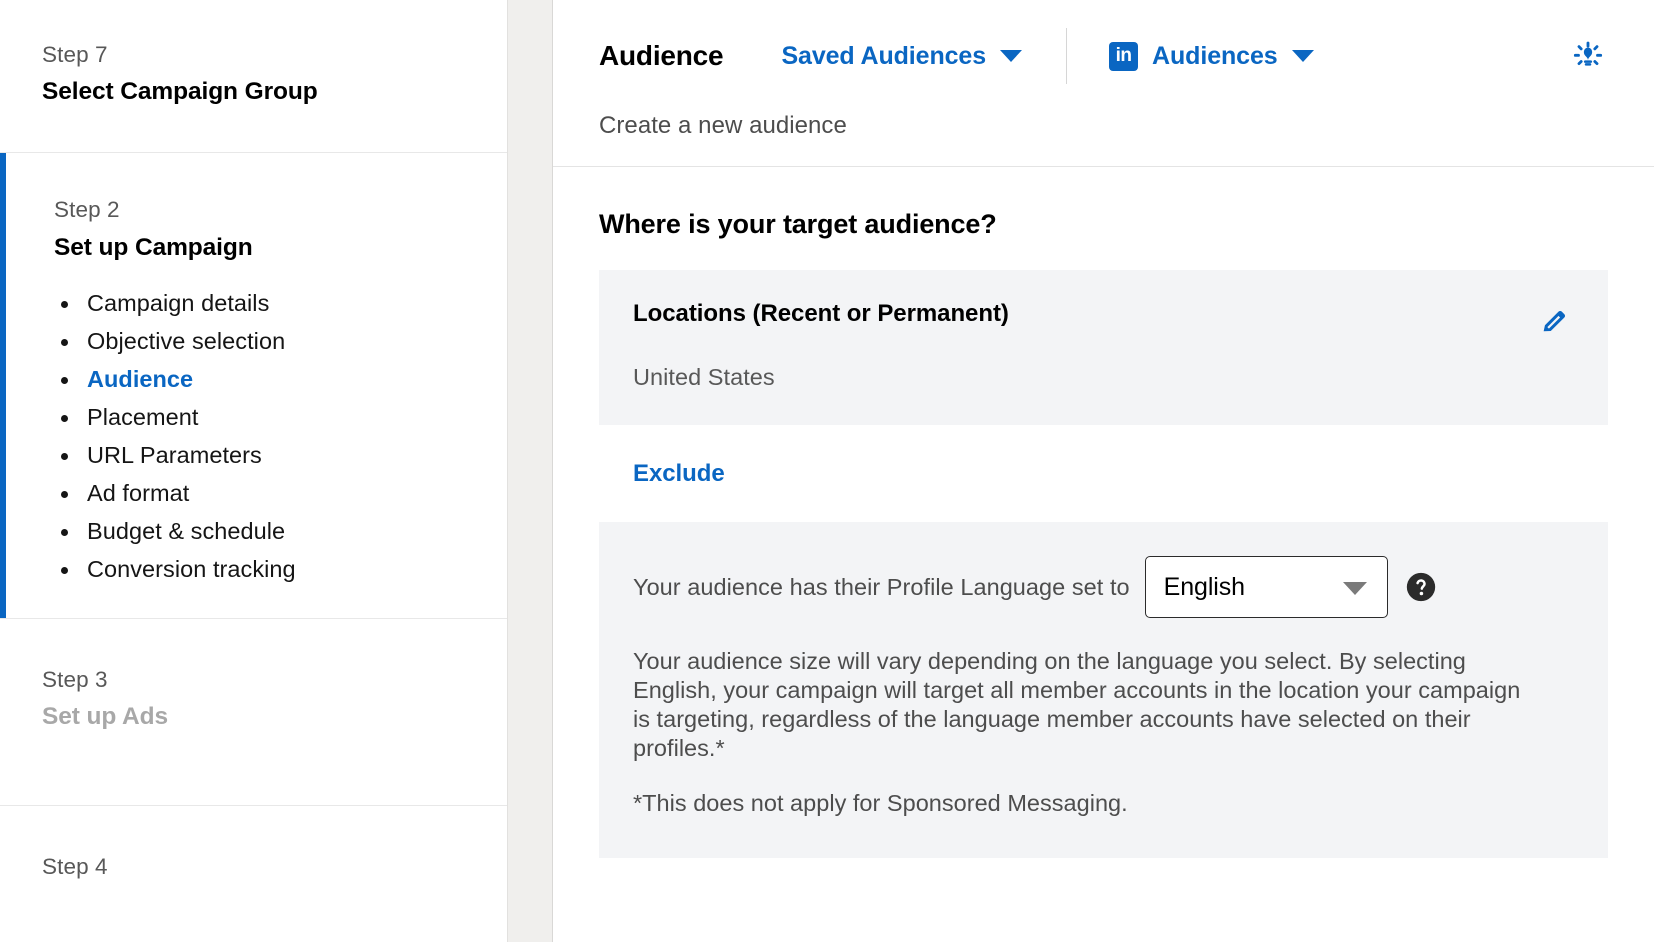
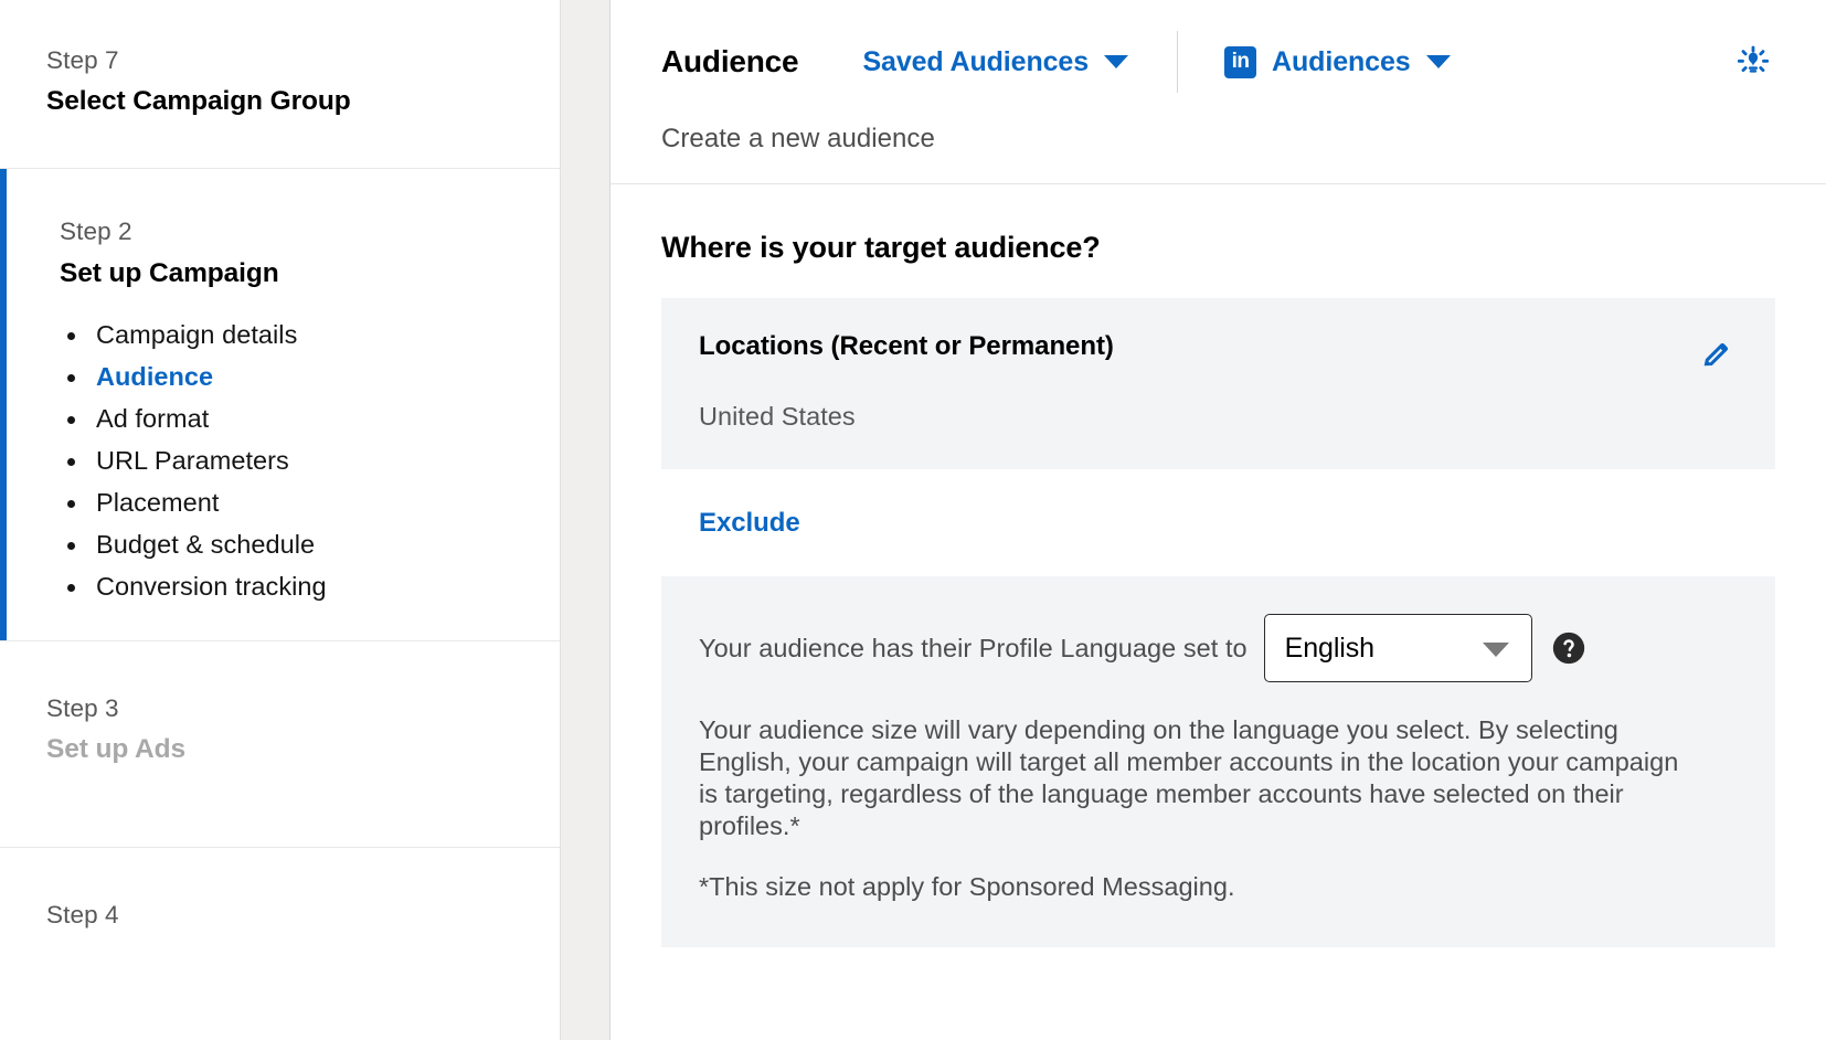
  Step 7
  Select Campaign Group
  Step 2
  Set up Campaign
  Campaign details
- Objective selection
  Audience
- Placement
+ Ad format
  URL Parameters
- Ad format
+ Placement
  Budget & schedule
  Conversion tracking
  Step 3
  Set up Ads
  Step 4
  Audience
  Saved Audiences
  in
  Audiences
  Create a new audience
  Where is your target audience?
  Locations (Recent or Permanent)
  United States
  Exclude
  Your audience has their Profile Language set to
  English
  Your audience size will vary depending on the language you select. By selecting English, your campaign will target all member accounts in the location your campaign is targeting, regardless of the language member accounts have selected on their profiles.*
- *This does not apply for Sponsored Messaging.
+ *This size not apply for Sponsored Messaging.
